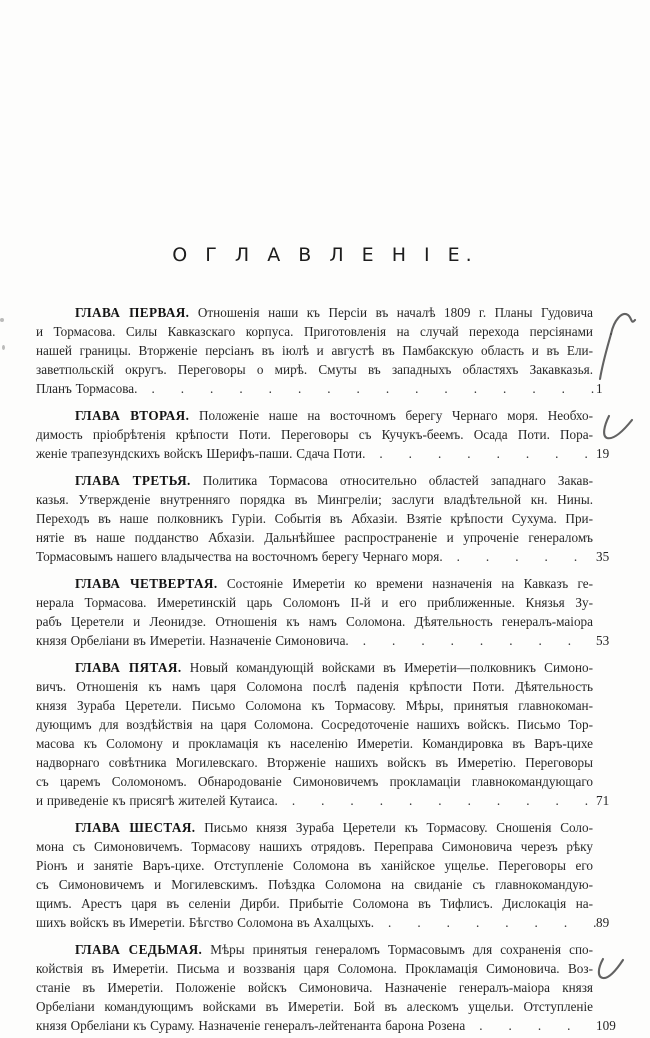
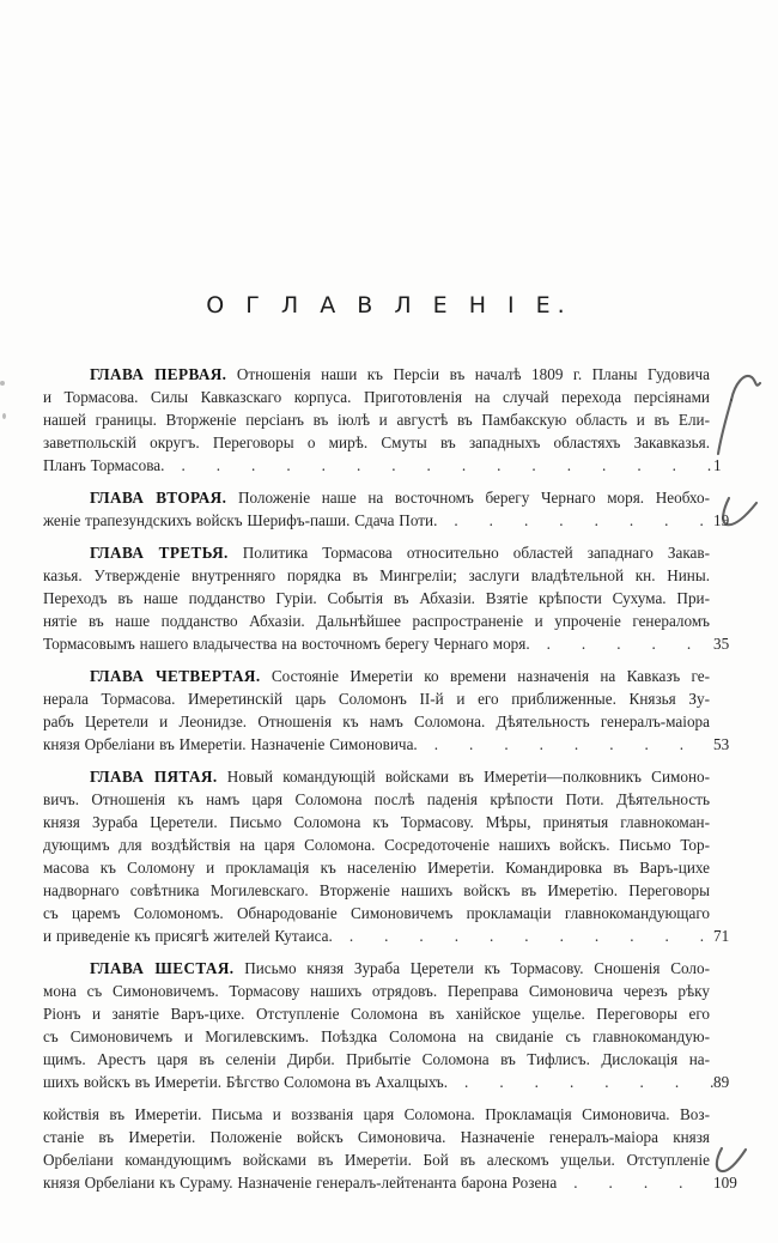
  О Г Л А В Л Е Н І Е.
  ГЛАВА ПЕРВАЯ. Отношенія наши къ Персіи въ началѣ 1809 г. Планы Гудовича
  и Тормасова. Силы Кавказскаго корпуса. Приготовленія на случай перехода персіянами
  нашей границы. Вторженіе персіанъ въ іюлѣ и августѣ въ Памбакскую область и въ Ели-
  заветпольскій округъ. Переговоры о мирѣ. Смуты въ западныхъ областяхъ Закавказья.
  Планъ Тормасова.
  ...............
  1
  ГЛАВА ВТОРАЯ. Положеніе наше на восточномъ берегу Чернаго моря. Необхо-
- димость пріобрѣтенія крѣпости Поти. Переговоры съ Кучукъ-беемъ. Осада Поти. Пора-
  женіе трапезундскихъ войскъ Шерифъ-паши. Сдача Поти.
  19
  ГЛАВА ТРЕТЬЯ. Политика Тормасова относительно областей западнаго Закав-
  казья. Утвержденіе внутренняго порядка въ Мингреліи; заслуги владѣтельной кн. Нины.
- Переходъ въ наше полковникъ Гуріи. Событія въ Абхазіи. Взятіе крѣпости Сухума. При-
+ Переходъ въ наше подданство Гуріи. Событія въ Абхазіи. Взятіе крѣпости Сухума. При-
  нятіе въ наше подданство Абхазіи. Дальнѣйшее распространеніе и упроченіе генераломъ
  Тормасовымъ нашего владычества на восточномъ берегу Чернаго моря.
  35
  ГЛАВА ЧЕТВЕРТАЯ. Состояніе Имеретіи ко времени назначенія на Кавказъ ге-
  нерала Тормасова. Имеретинскій царь Соломонъ II-й и его приближенные. Князья Зу-
  рабъ Церетели и Леонидзе. Отношенія къ намъ Соломона. Дѣятельность генералъ-маіора
  князя Орбеліани въ Имеретіи. Назначеніе Симоновича.
  53
  ГЛАВА ПЯТАЯ. Новый командующій войсками въ Имеретіи—полковникъ Симоно-
  вичъ. Отношенія къ намъ царя Соломона послѣ паденія крѣпости Поти. Дѣятельность
  князя Зураба Церетели. Письмо Соломона къ Тормасову. Мѣры, принятыя главнокоман-
  дующимъ для воздѣйствія на царя Соломона. Сосредоточеніе нашихъ войскъ. Письмо Тор-
  масова къ Соломону и прокламація къ населенію Имеретіи. Командировка въ Варъ-цихе
  надворнаго совѣтника Могилевскаго. Вторженіе нашихъ войскъ въ Имеретію. Переговоры
  съ царемъ Соломономъ. Обнародованіе Симоновичемъ прокламаціи главнокомандующаго
  и приведеніе къ присягѣ жителей Кутаиса.
  71
  ГЛАВА ШЕСТАЯ. Письмо князя Зураба Церетели къ Тормасову. Сношенія Соло-
  мона съ Симоновичемъ. Тормасову нашихъ отрядовъ. Переправа Симоновича черезъ рѣку
  Ріонъ и занятіе Варъ-цихе. Отступленіе Соломона въ ханійское ущелье. Переговоры его
  съ Симоновичемъ и Могилевскимъ. Поѣздка Соломона на свиданіе съ главнокомандую-
  щимъ. Арестъ царя въ селеніи Дирби. Прибытіе Соломона въ Тифлисъ. Дислокація на-
  шихъ войскъ въ Имеретіи. Бѣгство Соломона въ Ахалцыхъ.
  89
- ГЛАВА СЕДЬМАЯ. Мѣры принятыя генераломъ Тормасовымъ для сохраненія спо-
  койствія въ Имеретіи. Письма и воззванія царя Соломона. Прокламація Симоновича. Воз-
  станіе въ Имеретіи. Положеніе войскъ Симоновича. Назначеніе генералъ-маіора князя
  Орбеліани командующимъ войсками въ Имеретіи. Бой въ алескомъ ущельи. Отступленіе
  князя Орбеліани къ Сураму. Назначеніе генералъ-лейтенанта барона Розена
  109
